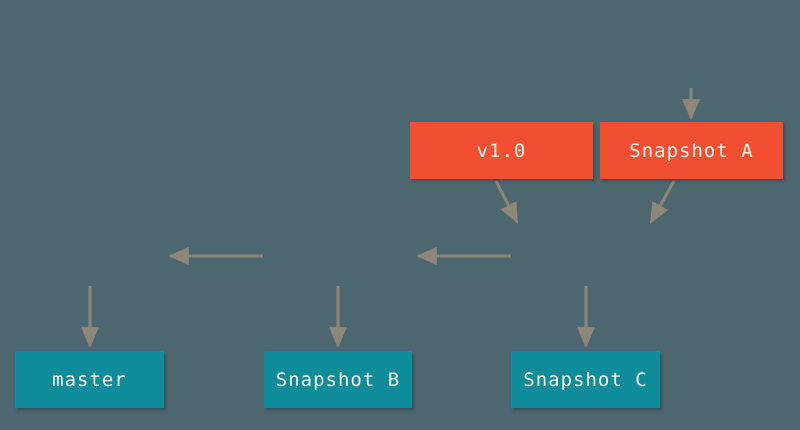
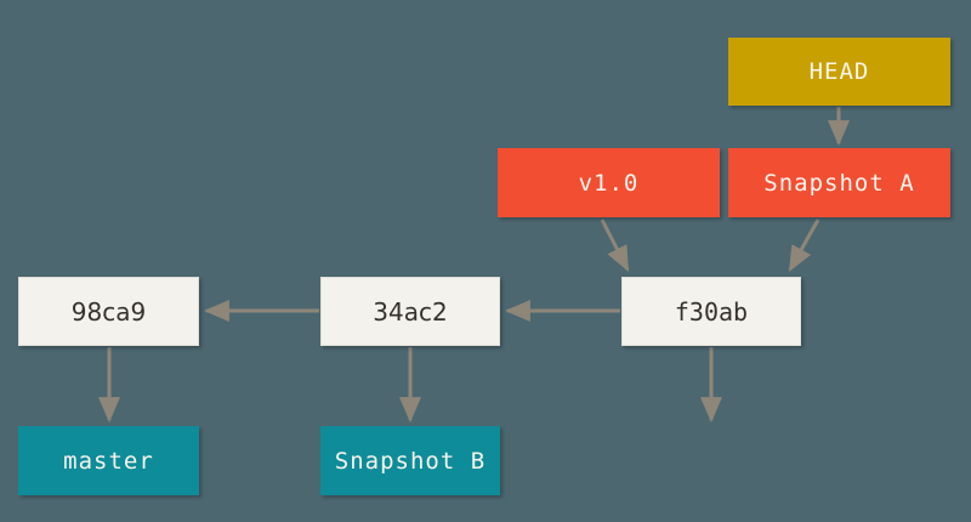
+ HEAD
  v1.0
  Snapshot A
+ 98ca9
+ 34ac2
+ f30ab
  master
  Snapshot B
- Snapshot C
